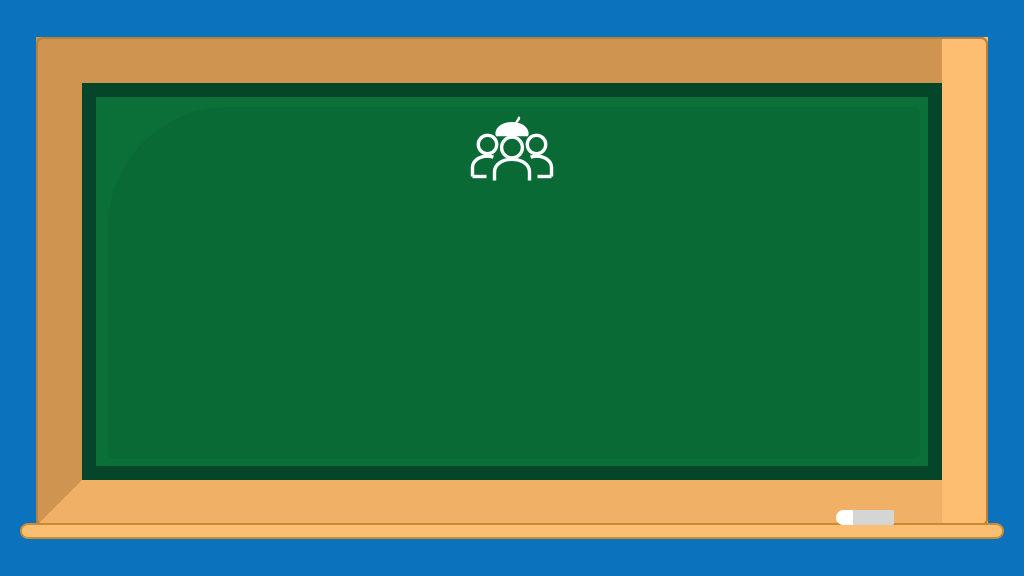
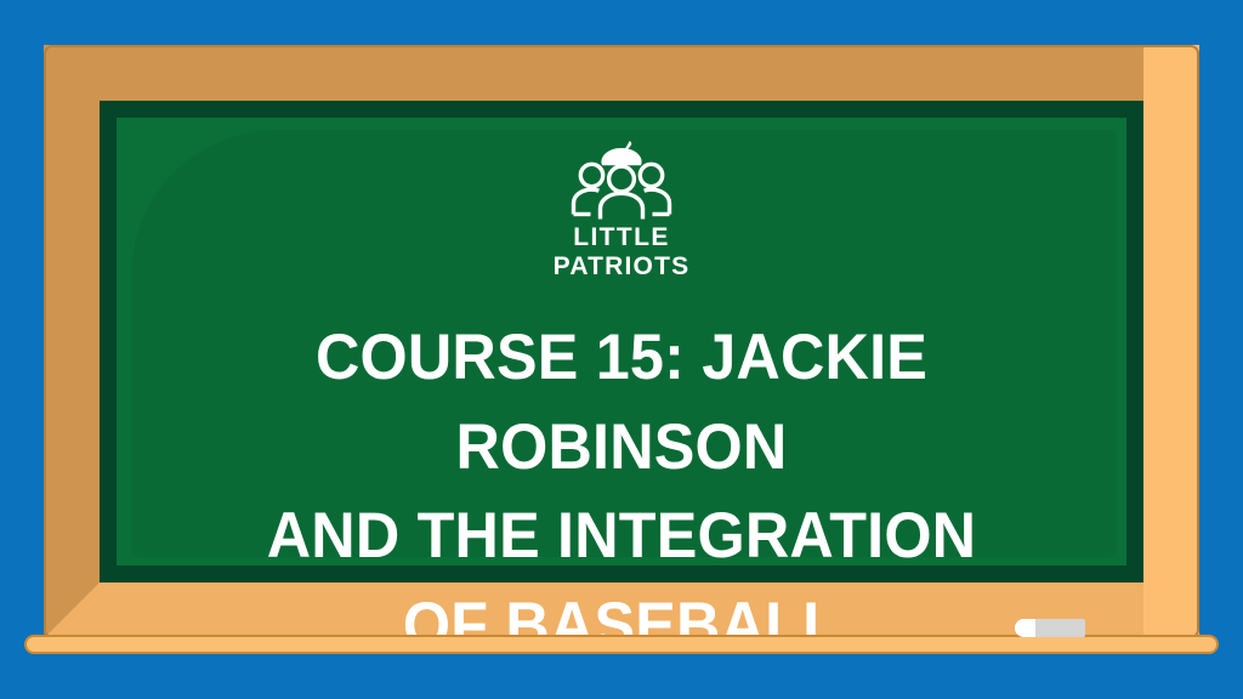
+ LITTLE
+ PATRIOTS
+ COURSE 15: JACKIE ROBINSON
+ AND THE INTEGRATION
+ OF BASEBALL
